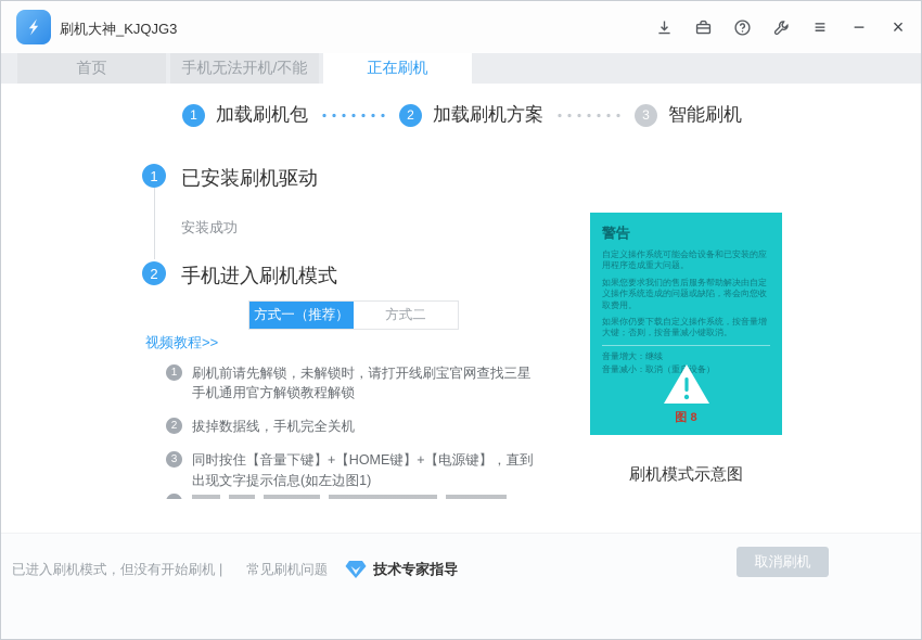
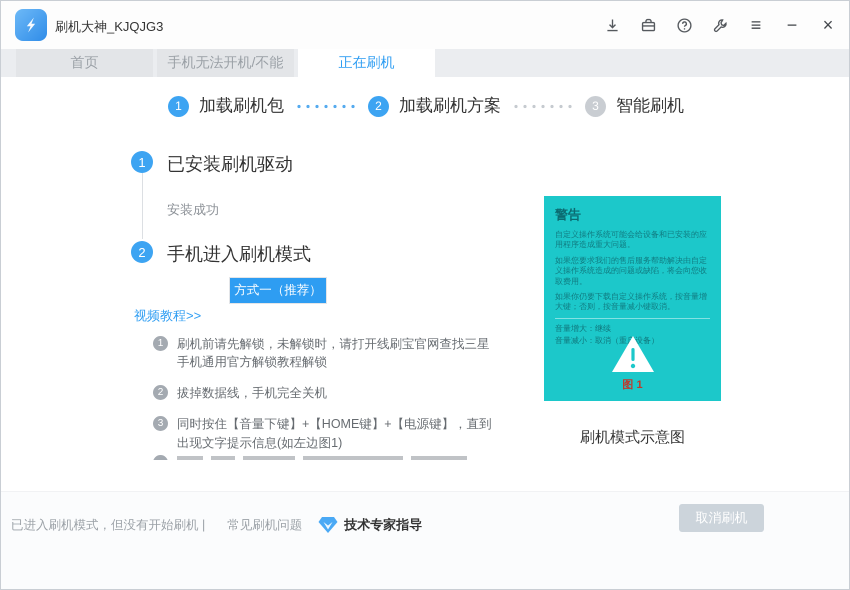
  刷机大神_KJQJG3
  ≡
  −
  ×
  首页
  手机无法开机/不能
  正在刷机
  1
  加载刷机包
  2
  加载刷机方案
  3
  智能刷机
  1
  已安装刷机驱动
  安装成功
  2
  手机进入刷机模式
  方式一（推荐）
- 方式二
  视频教程>>
  1
  刷机前请先解锁，未解锁时，请打开线刷宝官网查找三星手机通用官方解锁教程解锁
  2
  拔掉数据线，手机完全关机
  3
  同时按住【音量下键】+【HOME键】+【电源键】，直到出现文字提示信息(如左边图1)
  警告
  自定义操作系统可能会给设备和已安装的应用程序造成重大问题。
  如果您要求我们的售后服务帮助解决由自定义操作系统造成的问题或缺陷，将会向您收取费用。
  如果你仍要下载自定义操作系统，按音量增大键；否则，按音量减小键取消。
  音量增大：继续
  音量减小：取消（重设备）
- 图 8
+ 图 1
  刷机模式示意图
  已进入刷机模式，但没有开始刷机 |
  常见刷机问题
  技术专家指导
  取消刷机
